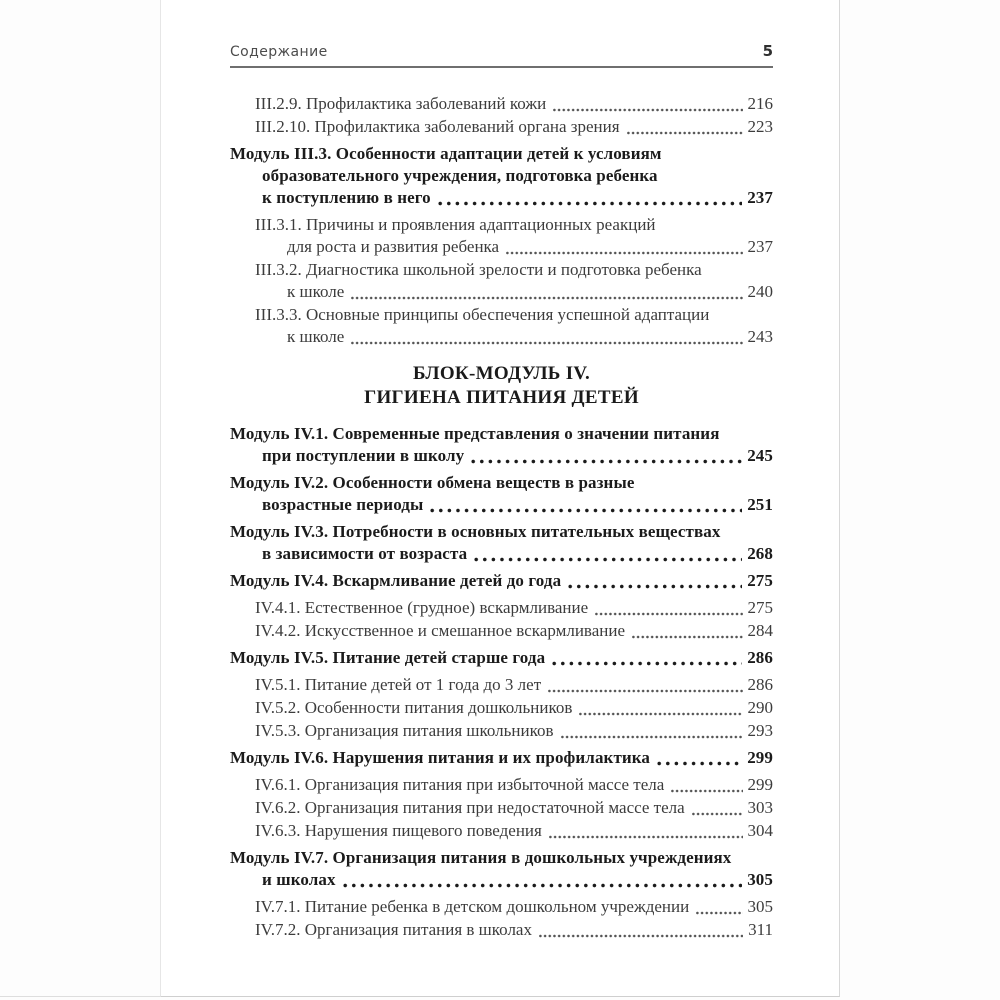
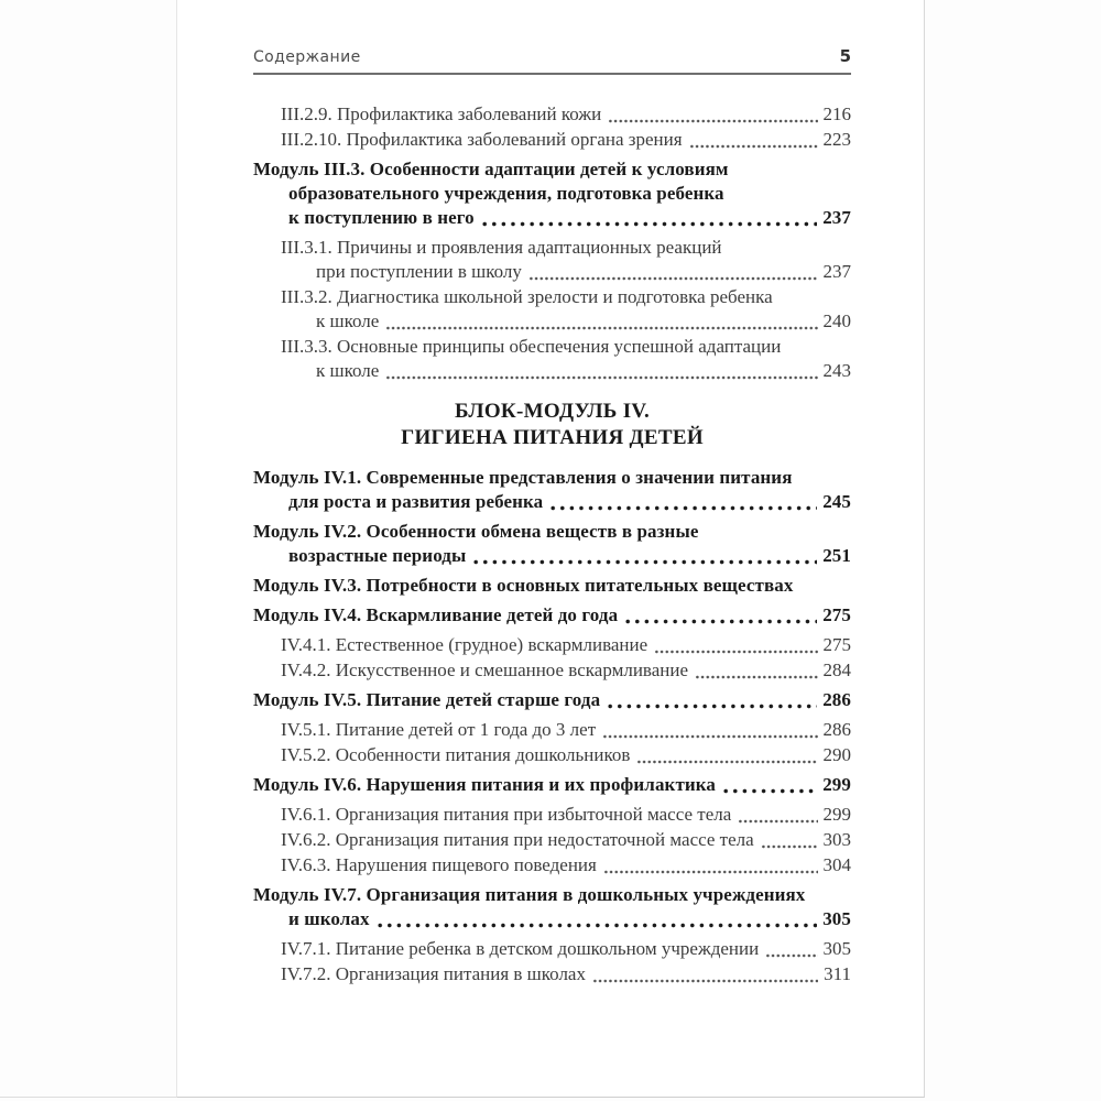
  Содержание
  5
  III.2.9. Профилактика заболеваний кожи
  216
  III.2.10. Профилактика заболеваний органа зрения
  223
  Модуль III.3. Особенности адаптации детей к условиям
  образовательного учреждения, подготовка ребенка
  к поступлению в него
  237
  III.3.1. Причины и проявления адаптационных реакций
- для роста и развития ребенка
+ при поступлении в школу
  237
  III.3.2. Диагностика школьной зрелости и подготовка ребенка
  к школе
  240
  III.3.3. Основные принципы обеспечения успешной адаптации
  к школе
  243
  БЛОК-МОДУЛЬ IV.
  ГИГИЕНА ПИТАНИЯ ДЕТЕЙ
  Модуль IV.1. Современные представления о значении питания
- при поступлении в школу
+ для роста и развития ребенка
  245
  Модуль IV.2. Особенности обмена веществ в разные
  возрастные периоды
  251
  Модуль IV.3. Потребности в основных питательных веществах
- в зависимости от возраста
- 268
  Модуль IV.4. Вскармливание детей до года
  275
  IV.4.1. Естественное (грудное) вскармливание
  275
  IV.4.2. Искусственное и смешанное вскармливание
  284
  Модуль IV.5. Питание детей старше года
  286
  IV.5.1. Питание детей от 1 года до 3 лет
  286
  IV.5.2. Особенности питания дошкольников
  290
- IV.5.3. Организация питания школьников
- 293
  Модуль IV.6. Нарушения питания и их профилактика
  299
  IV.6.1. Организация питания при избыточной массе тела
  299
  IV.6.2. Организация питания при недостаточной массе тела
  303
  IV.6.3. Нарушения пищевого поведения
  304
  Модуль IV.7. Организация питания в дошкольных учреждениях
  и школах
  305
  IV.7.1. Питание ребенка в детском дошкольном учреждении
  305
  IV.7.2. Организация питания в школах
  311
